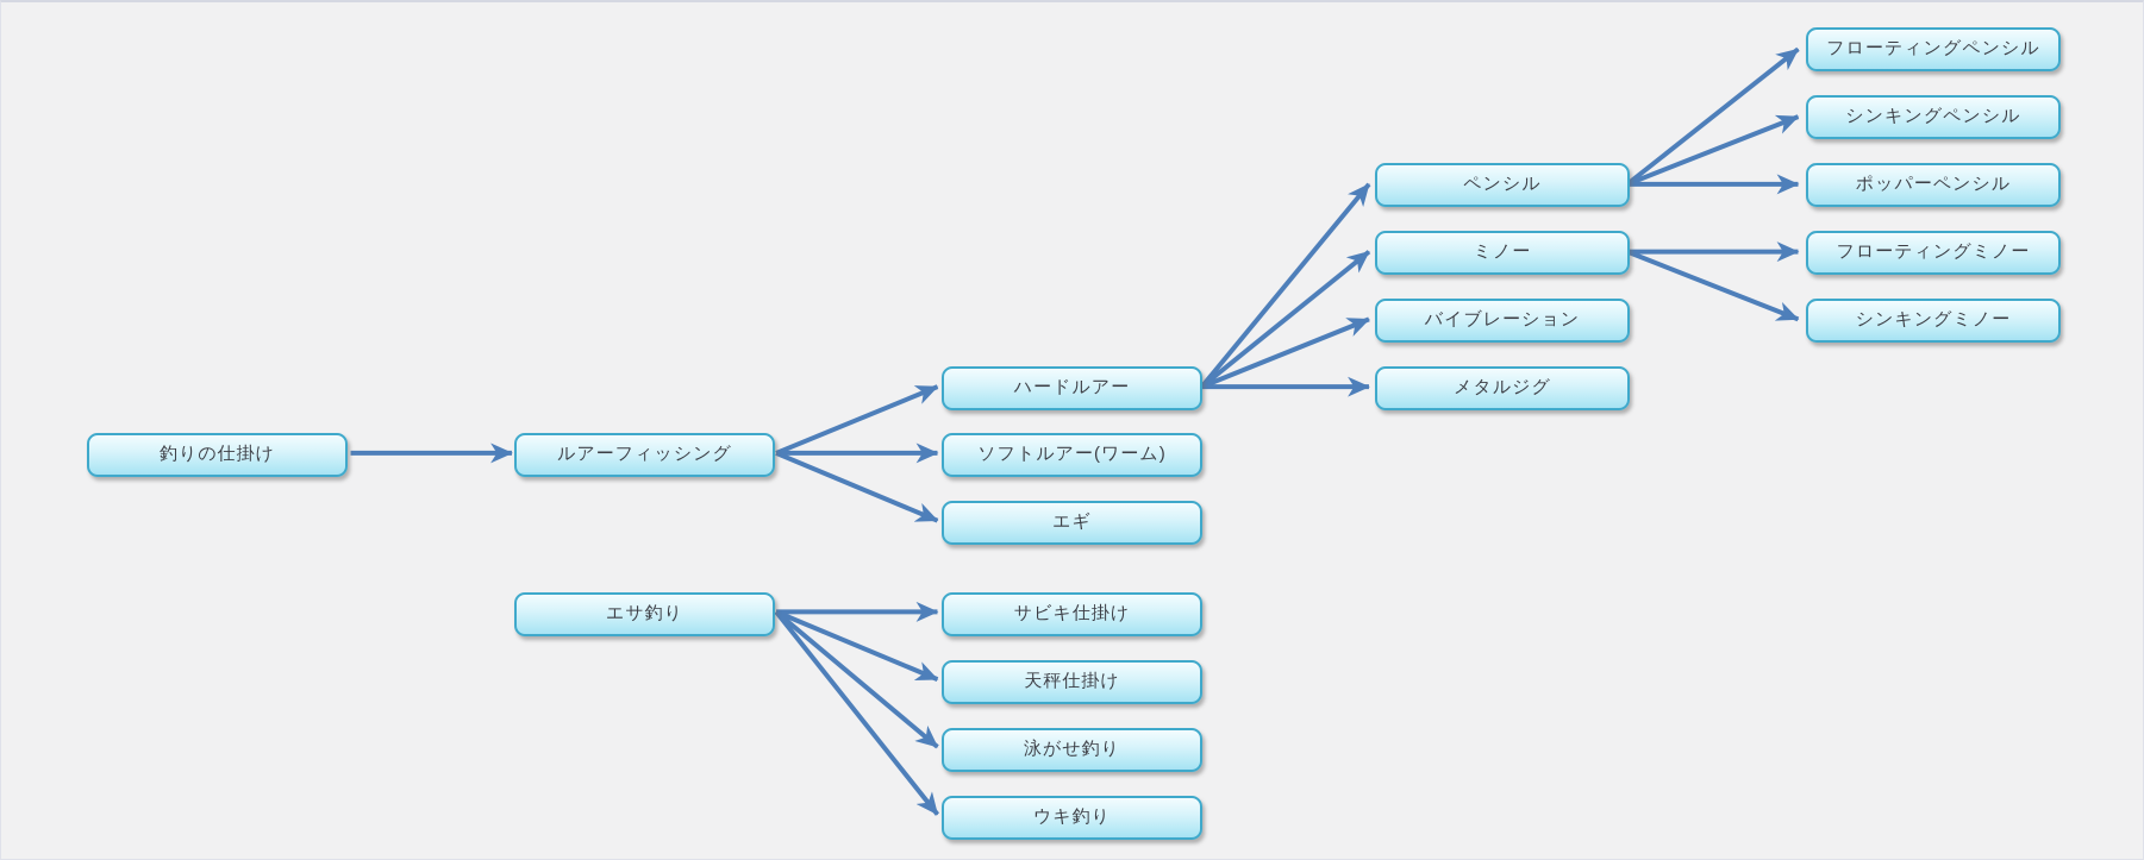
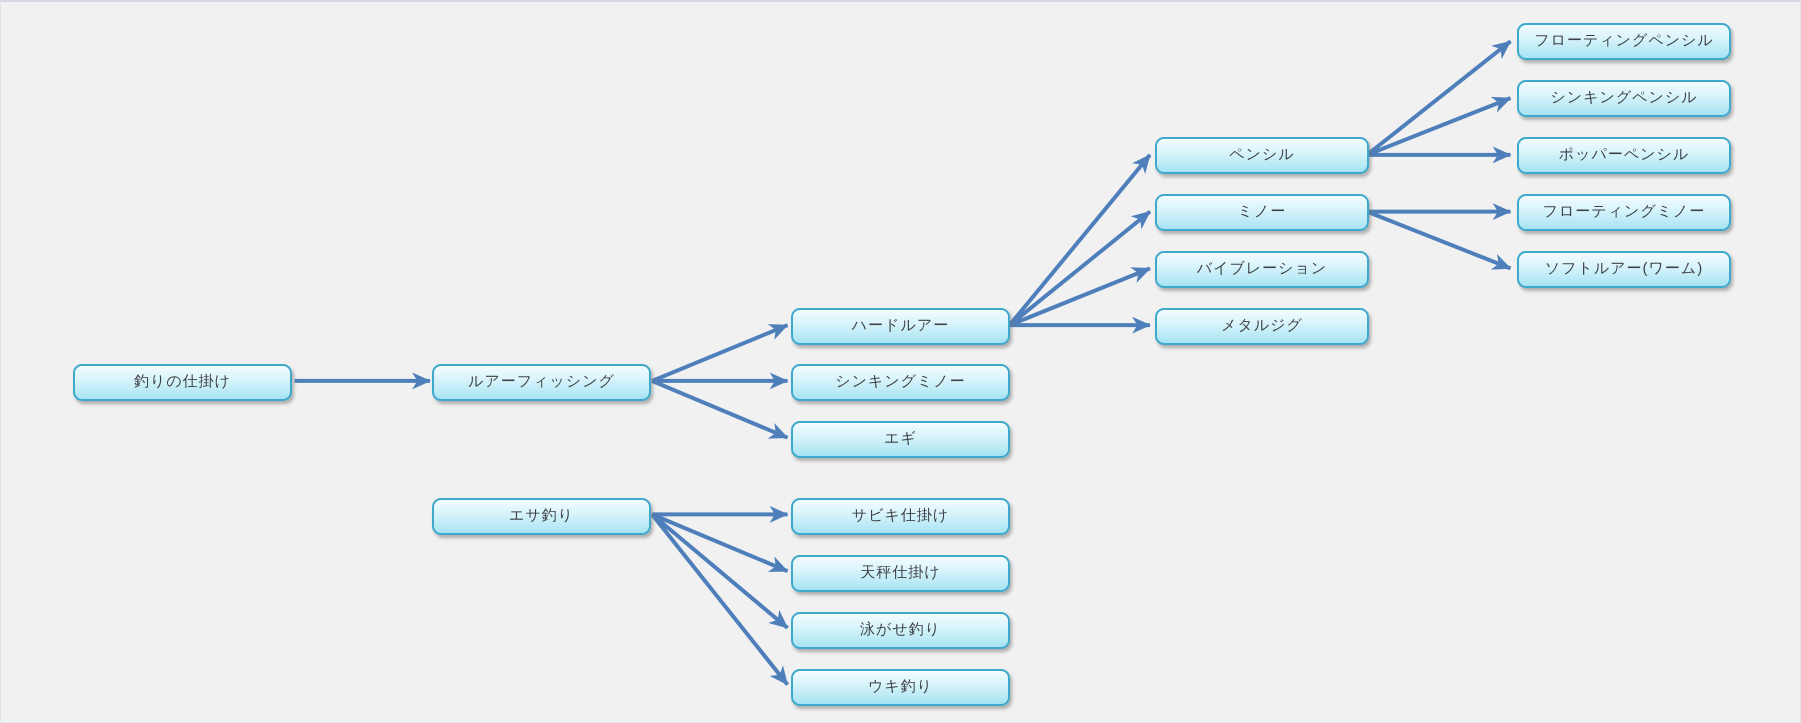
  釣りの仕掛け
  ルアーフィッシング
  エサ釣り
  ハードルアー
- ソフトルアー(ワーム)
+ シンキングミノー
  エギ
  サビキ仕掛け
  天秤仕掛け
  泳がせ釣り
  ウキ釣り
  ペンシル
  ミノー
  バイブレーション
  メタルジグ
  フローティングペンシル
  シンキングペンシル
  ポッパーペンシル
  フローティングミノー
- シンキングミノー
+ ソフトルアー(ワーム)
